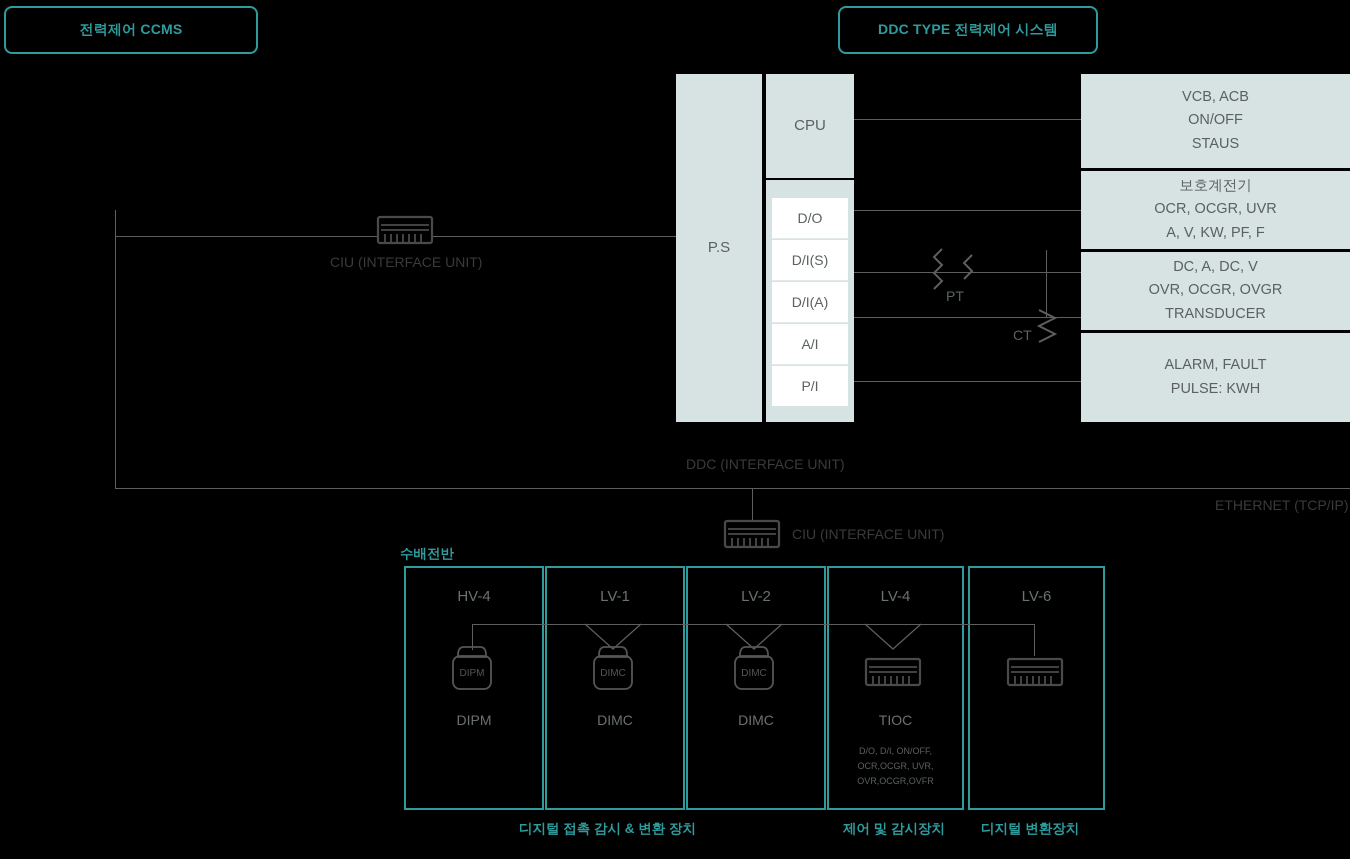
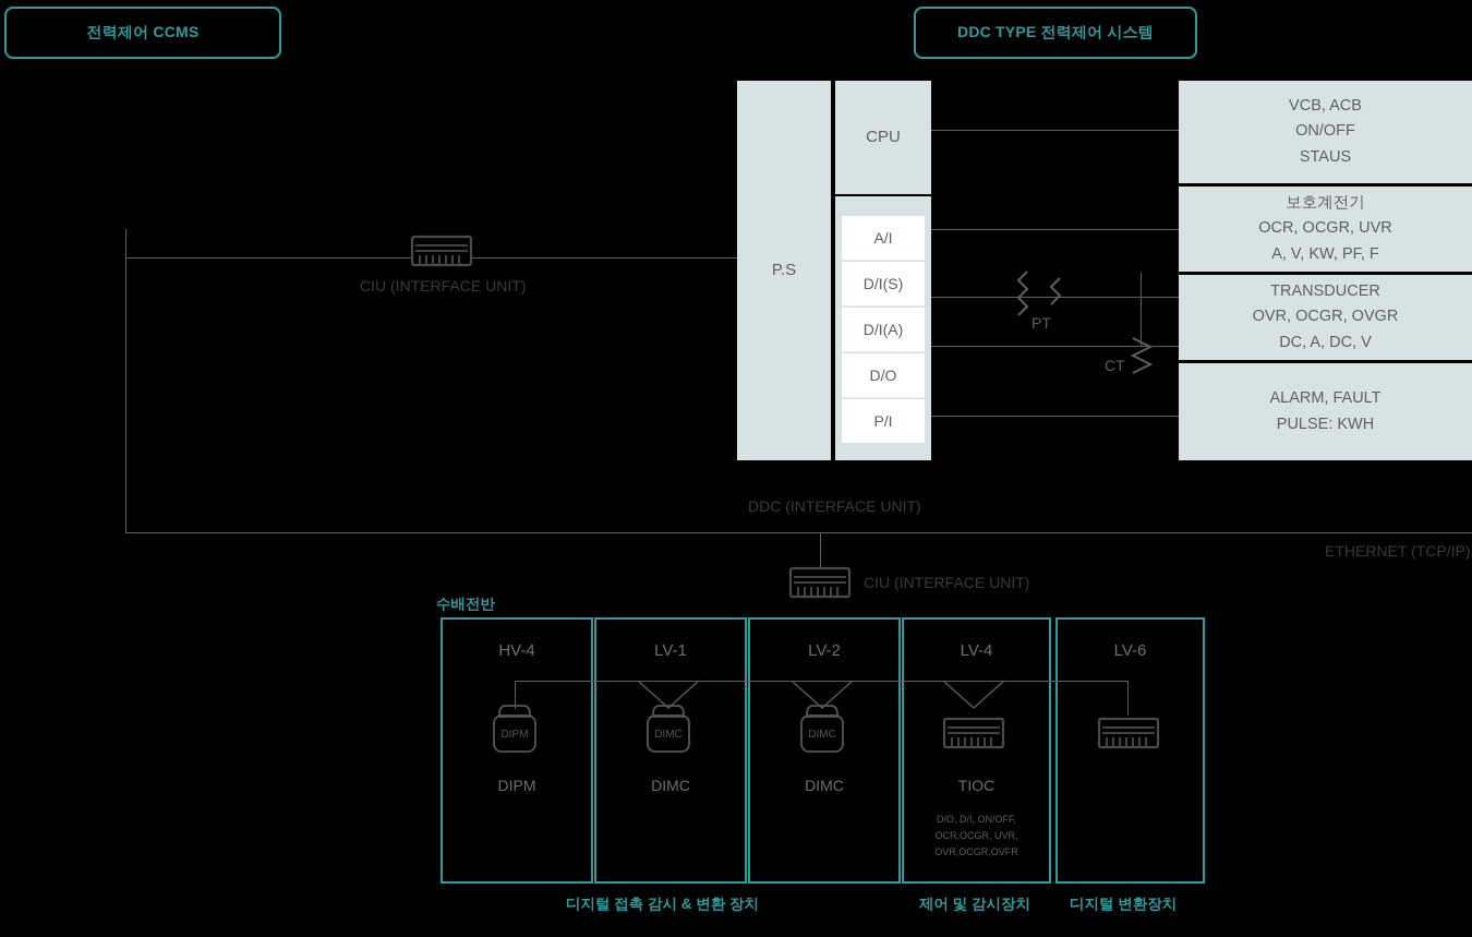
  전력제어 CCMS
  DDC TYPE 전력제어 시스템
  CIU (INTERFACE UNIT)
  P.S
  CPU
- D/O
+ A/I
  D/I(S)
  D/I(A)
- A/I
+ D/O
  P/I
  VCB, ACB
  ON/OFF
  STAUS
  보호계전기
  OCR, OCGR, UVR
  A, V, KW, PF, F
- DC, A, DC, V
+ TRANSDUCER
  OVR, OCGR, OVGR
- TRANSDUCER
+ DC, A, DC, V
  ALARM, FAULT
  PULSE: KWH
  PT
  CT
  DDC (INTERFACE UNIT)
  ETHERNET (TCP/IP)
  CIU (INTERFACE UNIT)
  수배전반
  HV-4
  DIPM
  LV-1
  DIMC
  LV-2
  DIMC
  LV-4
  TIOC
  D/O, D/I, ON/OFF,
  OCR,OCGR, UVR,
  OVR,OCGR,OVFR
  LV-6
  DIPM
  DIMC
  DIMC
  디지털 접촉 감시 & 변환 장치
  제어 및 감시장치
  디지털 변환장치
